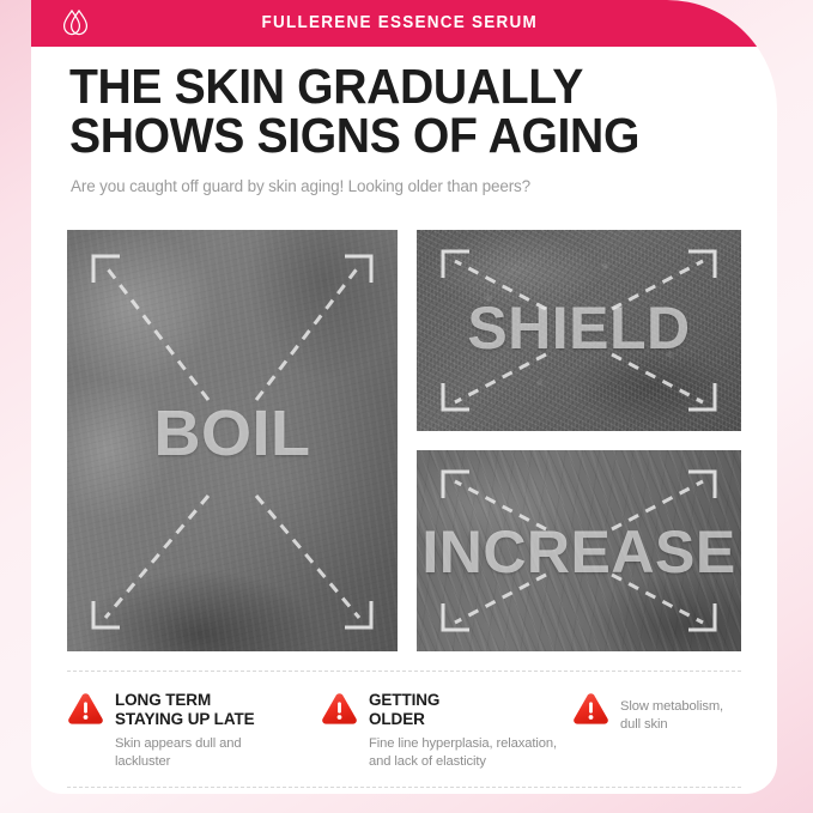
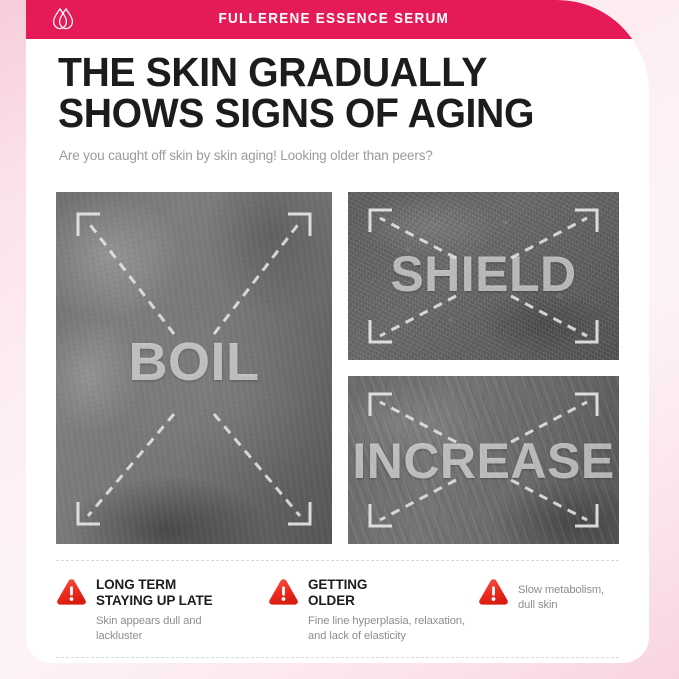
  FULLERENE ESSENCE SERUM
  THE SKIN GRADUALLY
  SHOWS SIGNS OF AGING
- Are you caught off guard by skin aging! Looking older than peers?
+ Are you caught off skin by skin aging! Looking older than peers?
  BOIL
  SHIELD
  INCREASE
  LONG TERM
  STAYING UP LATE
  Skin appears dull and
  lackluster
  GETTING
  OLDER
  Fine line hyperplasia, relaxation,
  and lack of elasticity
  Slow metabolism,
  dull skin
